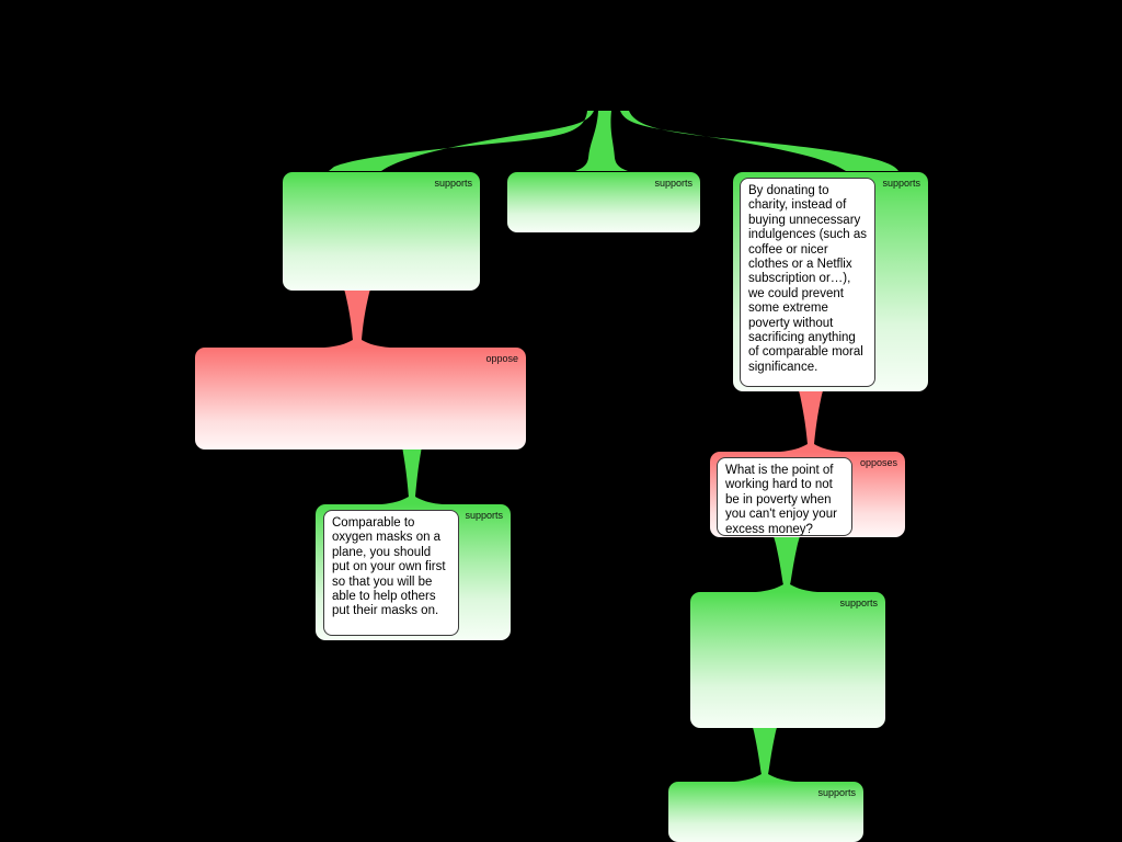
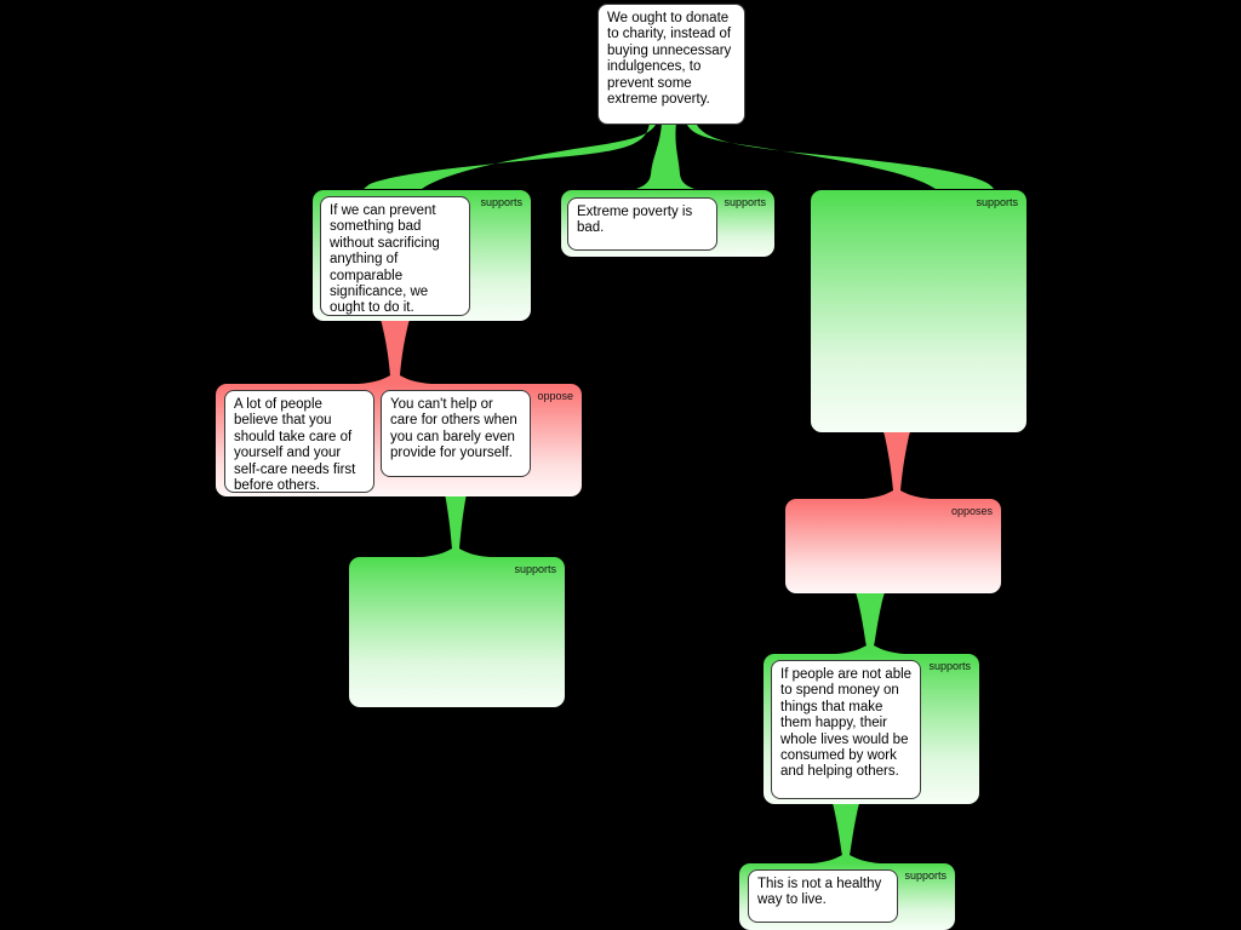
+ We ought to donate to charity, instead of buying unnecessary indulgences, to prevent some extreme poverty.
  supports
+ If we can prevent something bad without sacrificing anything of comparable significance, we ought to do it.
  supports
+ Extreme poverty is bad.
  supports
- By donating to charity, instead of buying unnecessary indulgences (such as coffee or nicer clothes or a Netflix subscription or…), we could prevent some extreme poverty without sacrificing anything of comparable moral significance.
  oppose
+ A lot of people believe that you should take care of yourself and your self-care needs first before others.
+ You can't help or care for others when you can barely even provide for yourself.
  supports
- Comparable to oxygen masks on a plane, you should put on your own first so that you will be able to help others put their masks on.
  opposes
- What is the point of working hard to not be in poverty when you can't enjoy your excess money?
  supports
+ If people are not able to spend money on things that make them happy, their whole lives would be consumed by work and helping others.
  supports
+ This is not a healthy way to live.
